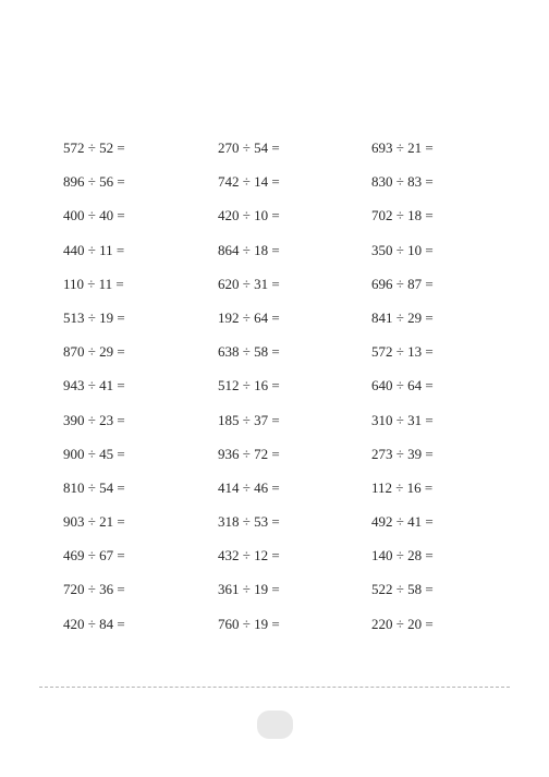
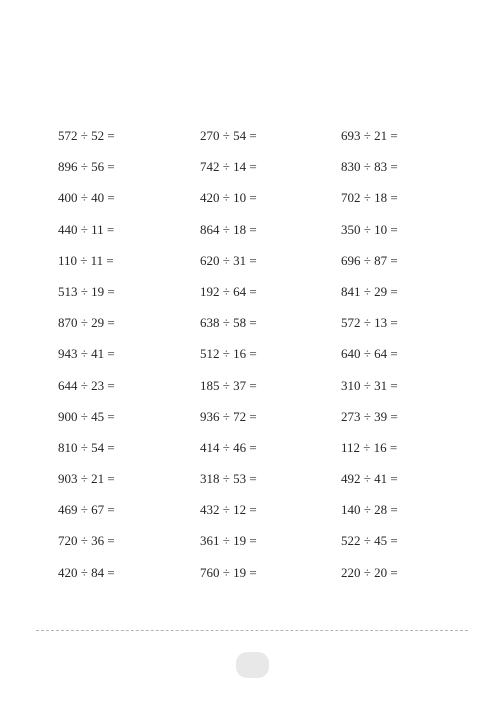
  572 ÷ 52 =
  270 ÷ 54 =
  693 ÷ 21 =
  896 ÷ 56 =
  742 ÷ 14 =
  830 ÷ 83 =
  400 ÷ 40 =
  420 ÷ 10 =
  702 ÷ 18 =
  440 ÷ 11 =
  864 ÷ 18 =
  350 ÷ 10 =
  110 ÷ 11 =
  620 ÷ 31 =
  696 ÷ 87 =
  513 ÷ 19 =
  192 ÷ 64 =
  841 ÷ 29 =
  870 ÷ 29 =
  638 ÷ 58 =
  572 ÷ 13 =
  943 ÷ 41 =
  512 ÷ 16 =
  640 ÷ 64 =
- 390 ÷ 23 =
+ 644 ÷ 23 =
  185 ÷ 37 =
  310 ÷ 31 =
  900 ÷ 45 =
  936 ÷ 72 =
  273 ÷ 39 =
  810 ÷ 54 =
  414 ÷ 46 =
  112 ÷ 16 =
  903 ÷ 21 =
  318 ÷ 53 =
  492 ÷ 41 =
  469 ÷ 67 =
  432 ÷ 12 =
  140 ÷ 28 =
  720 ÷ 36 =
  361 ÷ 19 =
- 522 ÷ 58 =
+ 522 ÷ 45 =
  420 ÷ 84 =
  760 ÷ 19 =
  220 ÷ 20 =
